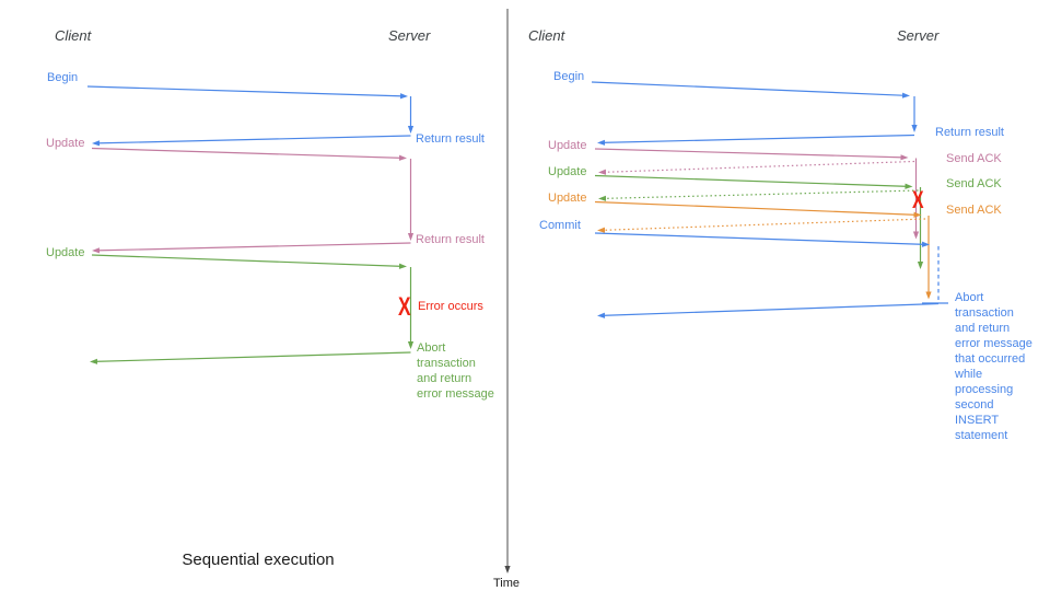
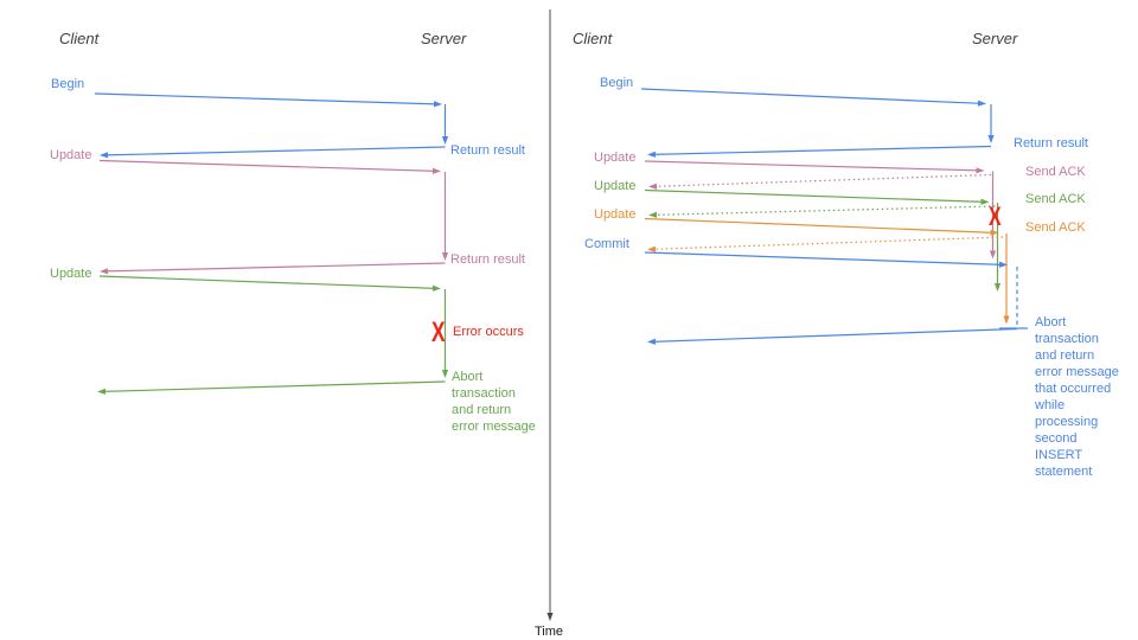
  Client
  Server
  Client
  Server
- Sequential execution
  Time
  Begin
  Return result
  Update
  Return result
  Update
  X
  Error occurs
  Abort
  transaction
  and return
  error message
  Begin
  Return result
  Update
  Send ACK
  Update
  Send ACK
  Update
  Send ACK
  Commit
  X
  Abort
  transaction
  and return
  error message
  that occurred
  while
  processing
  second
  INSERT
  statement
